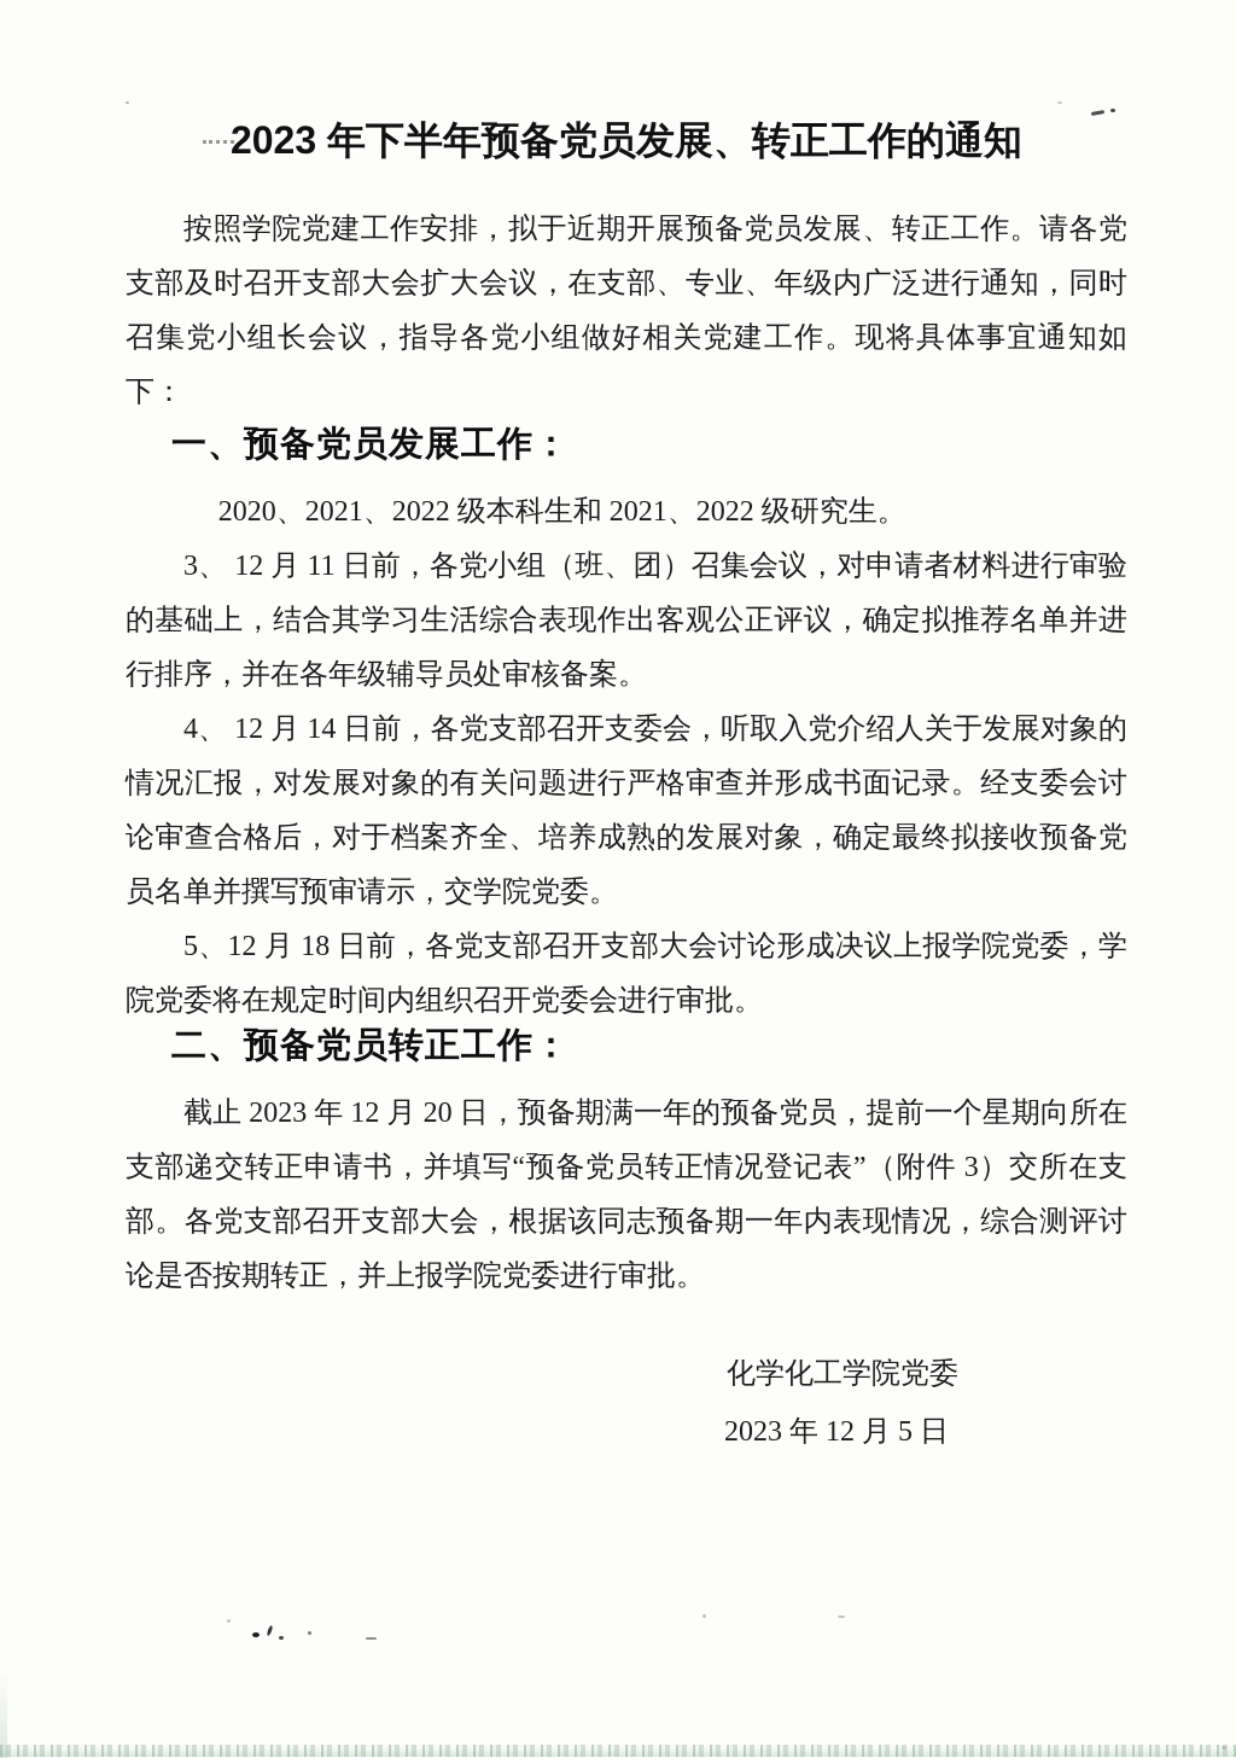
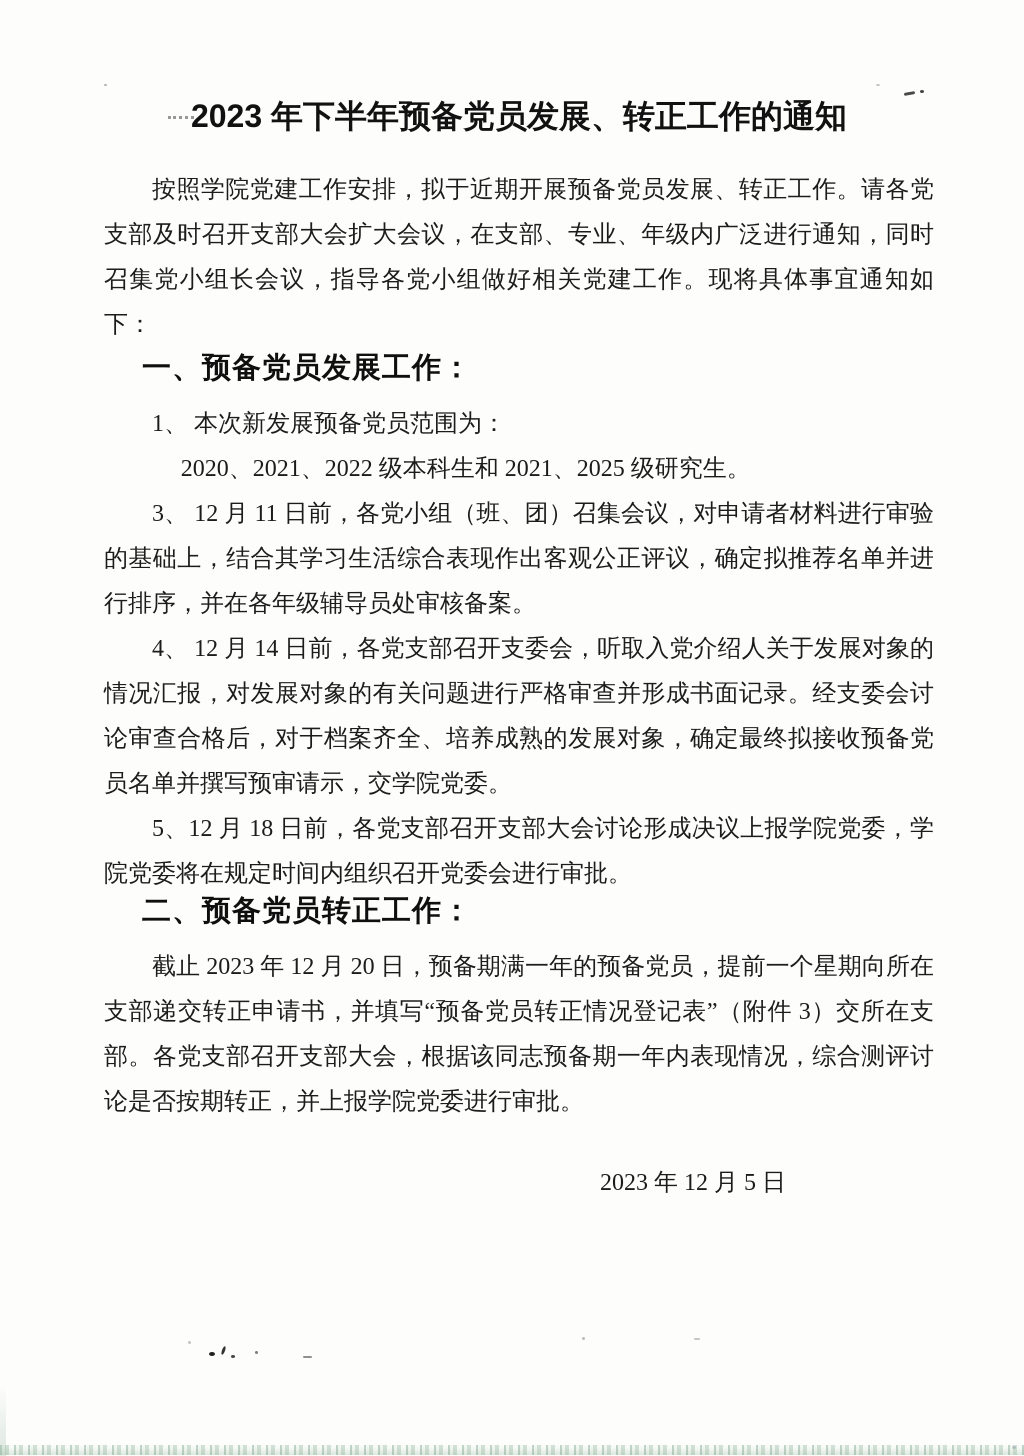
  2023 年下半年预备党员发展、转正工作的通知
  按照学院党建工作安排，拟于近期开展预备党员发展、转正工作。请各党支部及时召开支部大会扩大会议，在支部、专业、年级内广泛进行通知，同时召集党小组长会议，指导各党小组做好相关党建工作。现将具体事宜通知如下：
  一、预备党员发展工作：
+ 1、 本次新发展预备党员范围为：
- 2020、2021、2022 级本科生和 2021、2022 级研究生。
+ 2020、2021、2022 级本科生和 2021、2025 级研究生。
  3、 12 月 11 日前，各党小组（班、团）召集会议，对申请者材料进行审验的基础上，结合其学习生活综合表现作出客观公正评议，确定拟推荐名单并进行排序，并在各年级辅导员处审核备案。
  4、 12 月 14 日前，各党支部召开支委会，听取入党介绍人关于发展对象的情况汇报，对发展对象的有关问题进行严格审查并形成书面记录。经支委会讨论审查合格后，对于档案齐全、培养成熟的发展对象，确定最终拟接收预备党员名单并撰写预审请示，交学院党委。
  5、12 月 18 日前，各党支部召开支部大会讨论形成决议上报学院党委，学院党委将在规定时间内组织召开党委会进行审批。
  二、预备党员转正工作：
  截止 2023 年 12 月 20 日，预备期满一年的预备党员，提前一个星期向所在支部递交转正申请书，并填写“预备党员转正情况登记表”（附件 3）交所在支部。各党支部召开支部大会，根据该同志预备期一年内表现情况，综合测评讨论是否按期转正，并上报学院党委进行审批。
- 化学化工学院党委
  2023 年 12 月 5 日
